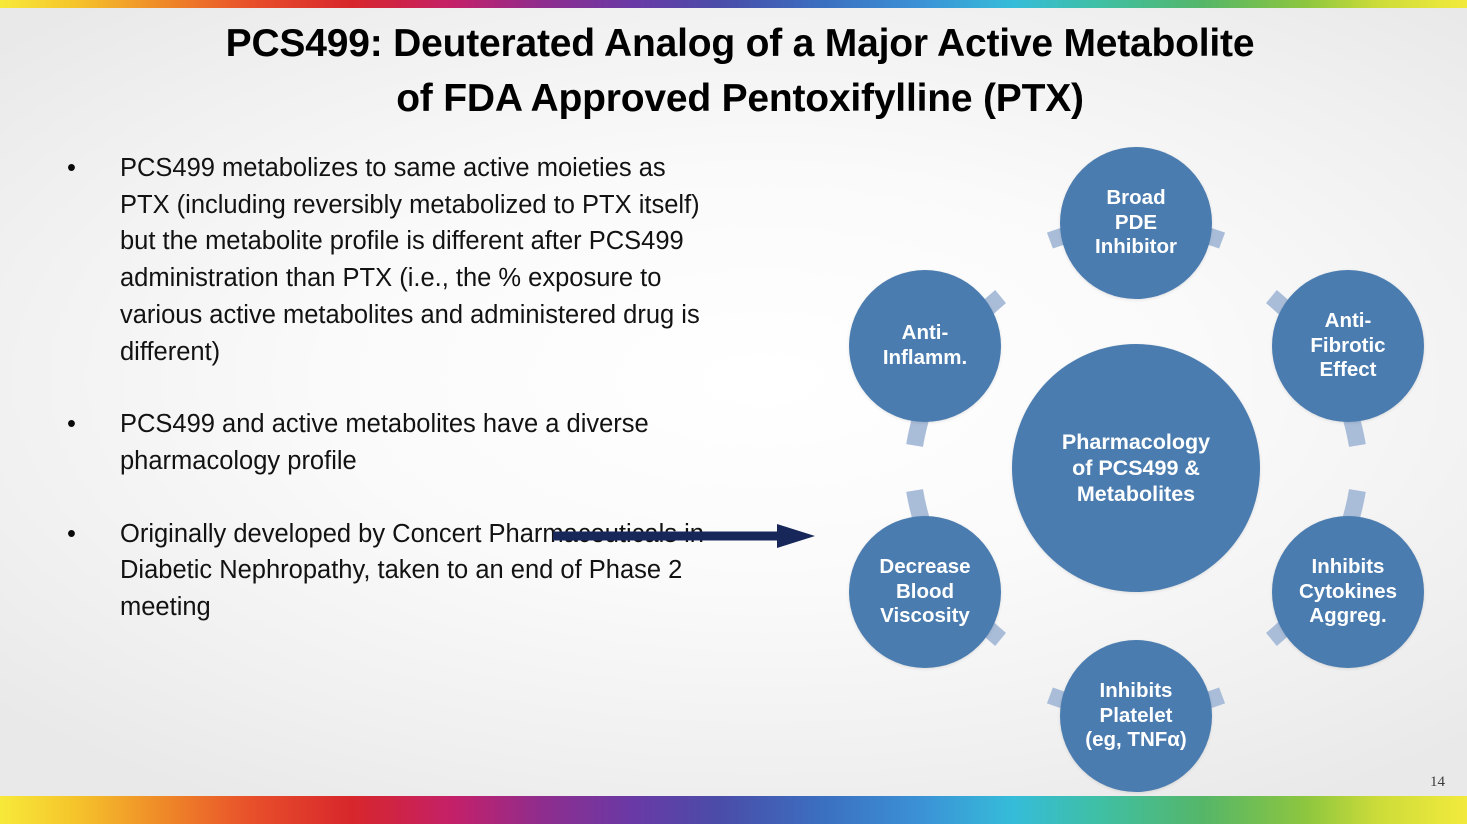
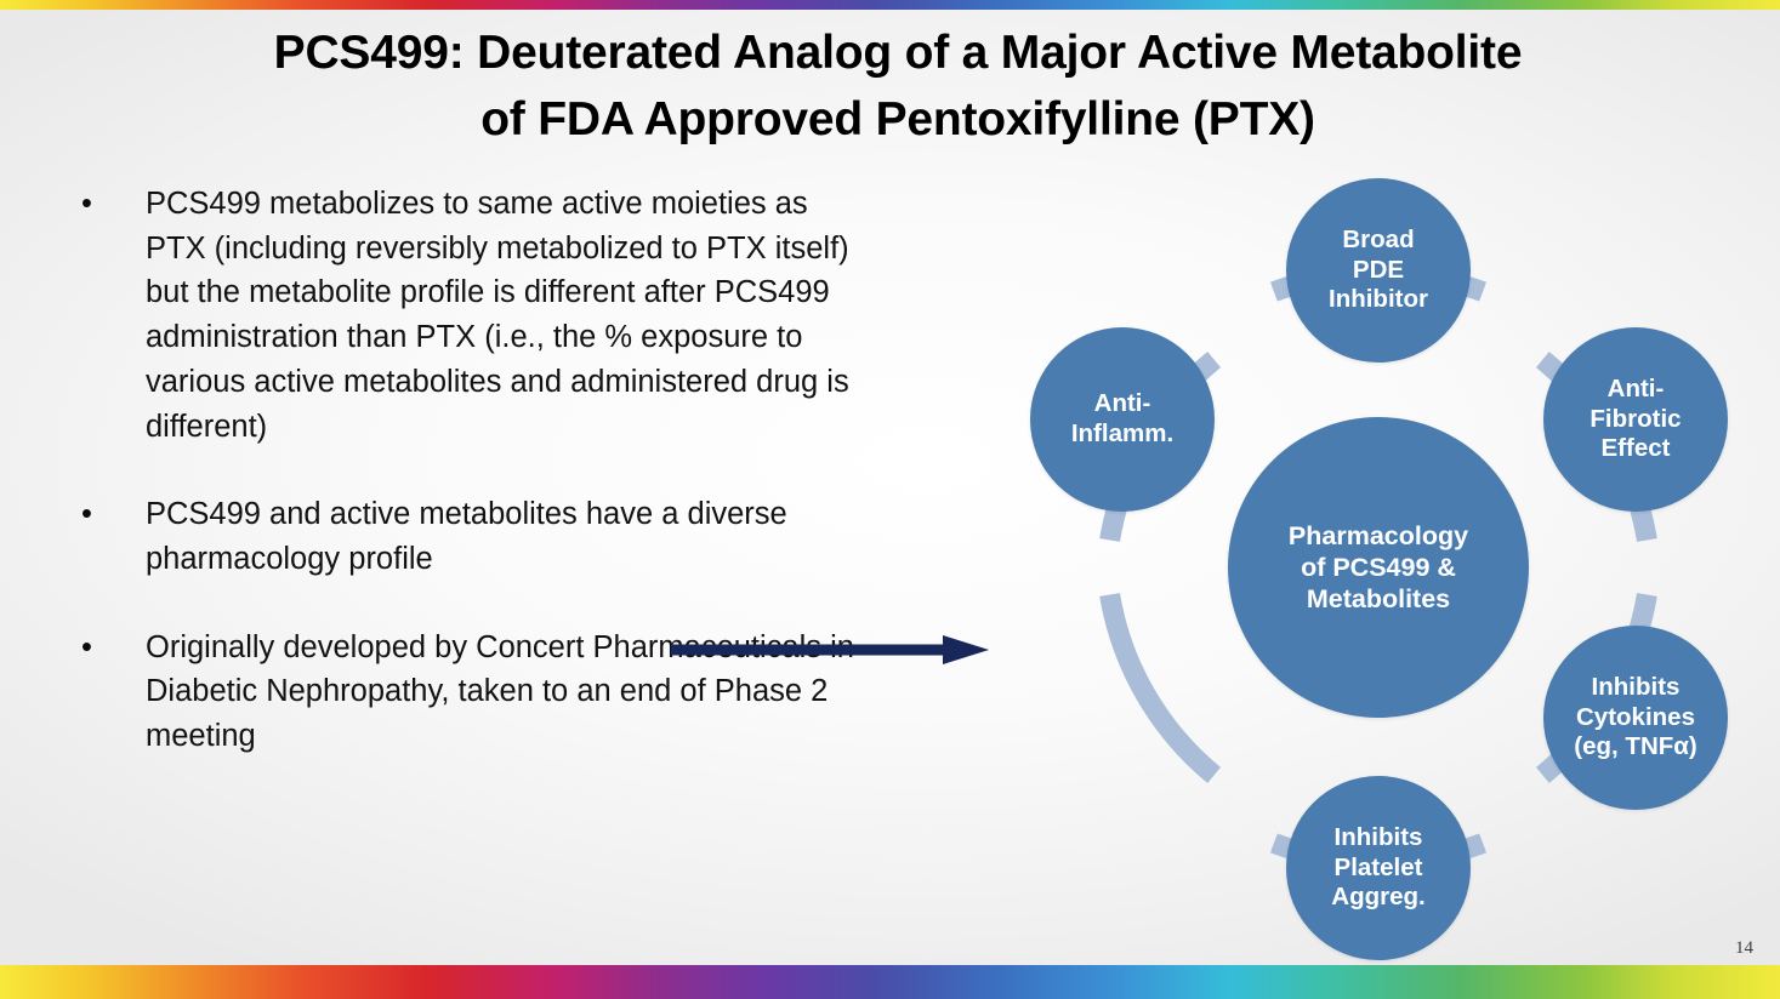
  PCS499: Deuterated Analog of a Major Active Metabolite
  of FDA Approved Pentoxifylline (PTX)
  •
  PCS499 metabolizes to same active moieties as PTX (including reversibly metabolized to PTX itself) but the metabolite profile is different after PCS499 administration than PTX (i.e., the % exposure to various active metabolites and administered drug is different)
  •
  PCS499 and active metabolites have a diverse pharmacology profile
  •
  Originally developed by Concert Phar Diabetic Nephropathy, taken to an end of Phase 2 meeting
  Broad
  PDE
  Inhibitor
  Anti-
  Fibrotic
  Effect
  Inhibits
  Cytokines
- Aggreg.
+ (eg, TNFα)
  Inhibits
  Platelet
- (eg, TNFα)
+ Aggreg.
- Decrease
- Blood
- Viscosity
  Anti-
  Inflamm.
  Pharmacology
  of PCS499 &
  Metabolites
  14
